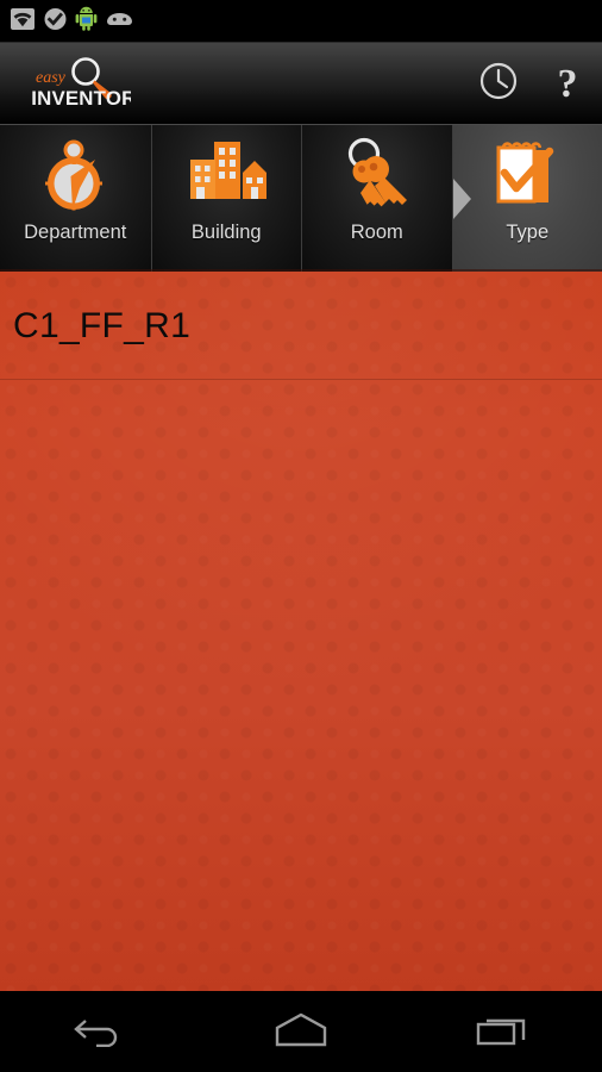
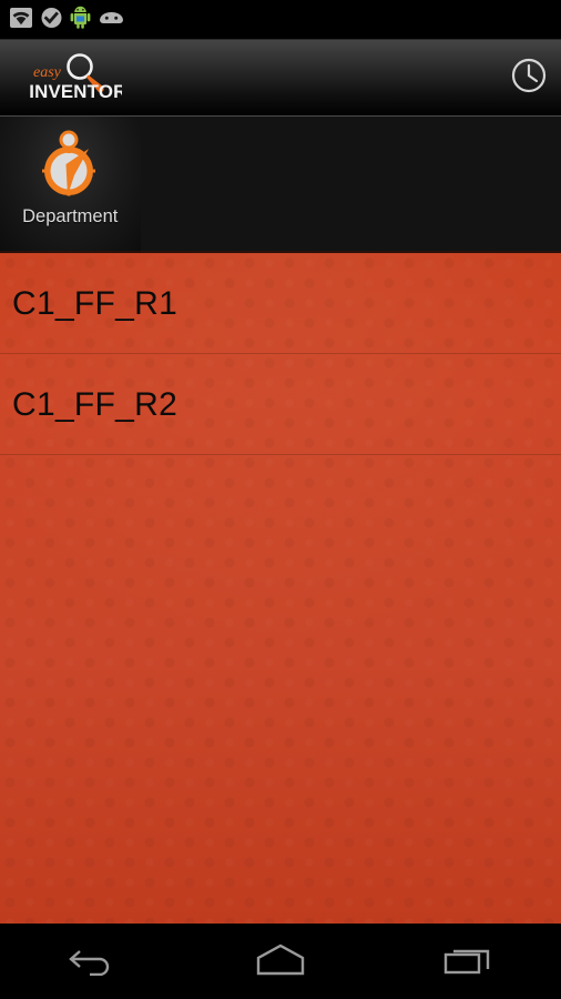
  easy
  INVENTOR
- ?
  Department
- Building
- Room
- Type
  C1_FF_R1
+ C1_FF_R2
